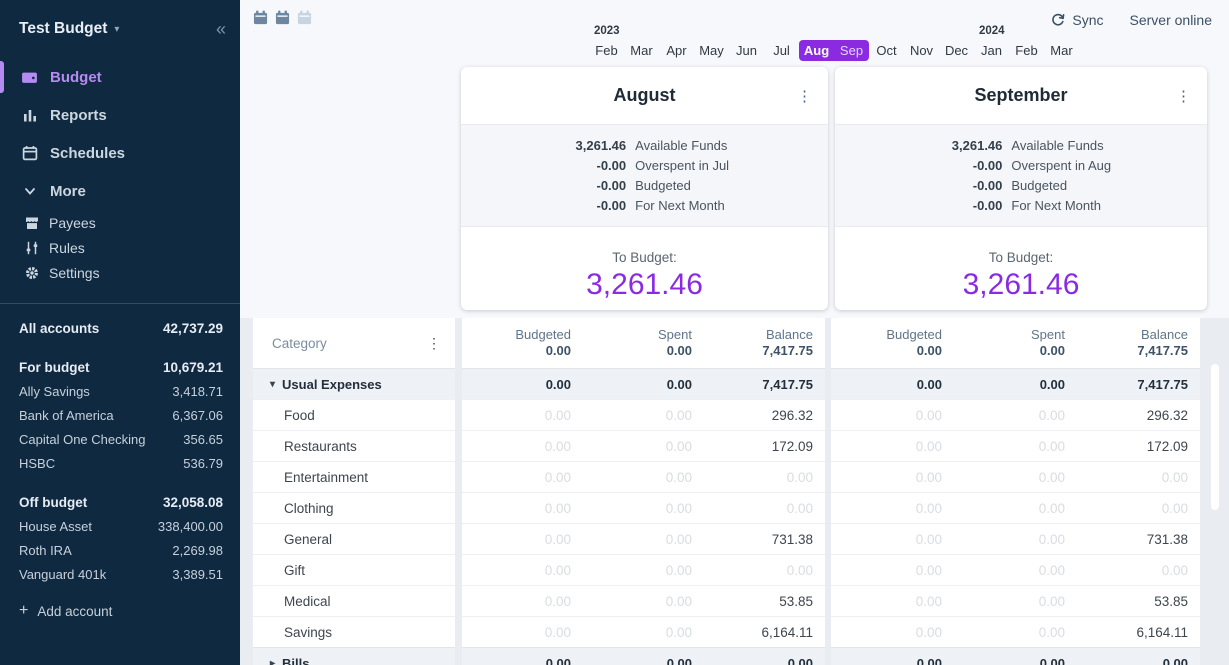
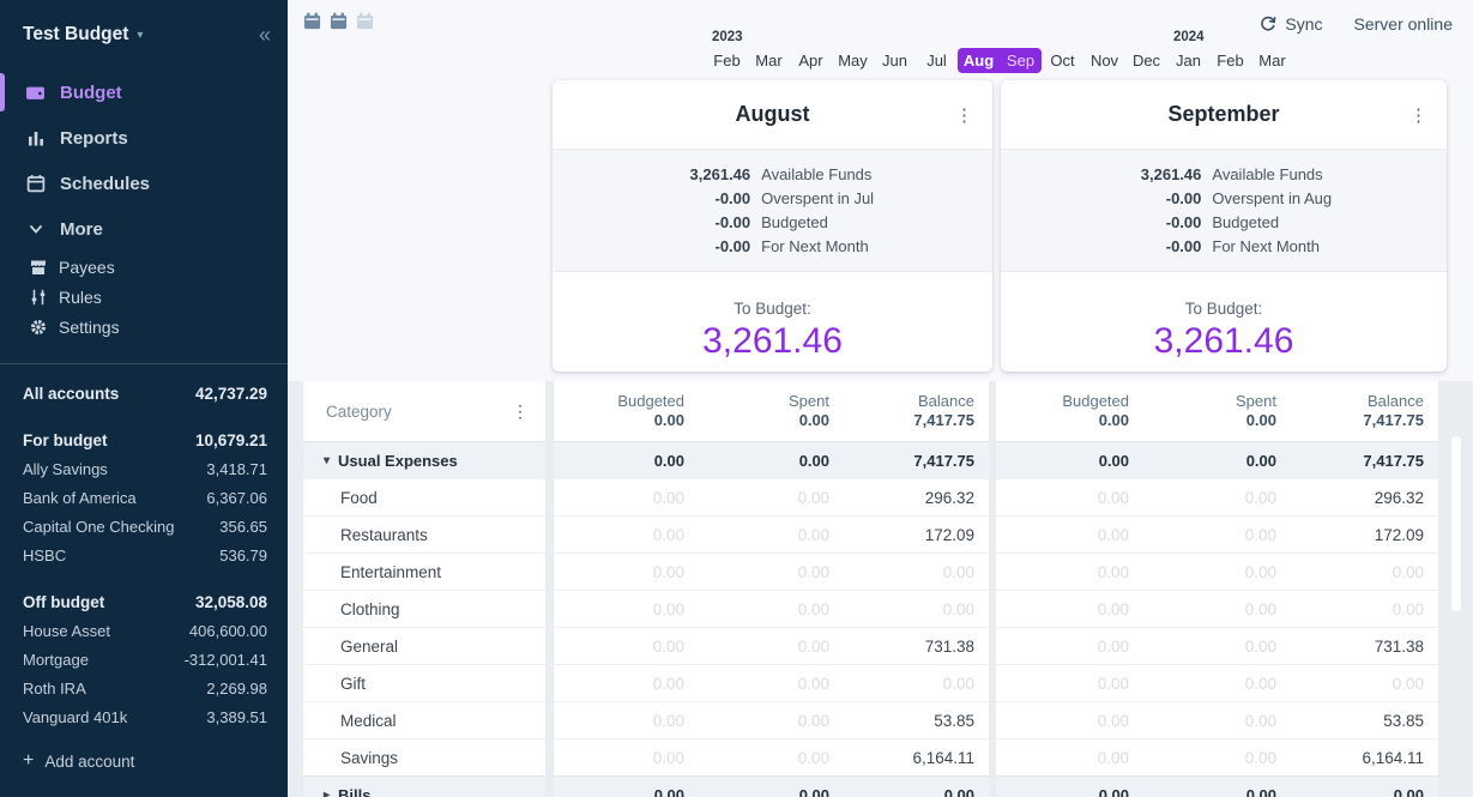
  Test Budget
  ▾
  «
  Budget
  Reports
  Schedules
  More
  Payees
  Rules
  Settings
  All accounts
  42,737.29
  For budget
  10,679.21
  Ally Savings
  3,418.71
  Bank of America
  6,367.06
  Capital One Checking
  356.65
  HSBC
  536.79
  Off budget
  32,058.08
  House Asset
- 338,400.00
+ 406,600.00
+ Mortgage
+ -312,001.41
  Roth IRA
  2,269.98
  Vanguard 401k
  3,389.51
  +
  Add account
  Sync
  Server online
  2023
  2024
  Feb
  Mar
  Apr
  May
  Jun
  Jul
  Aug
  Sep
  Oct
  Nov
  Dec
  Jan
  Feb
  Mar
  August
  ⋮
  3,261.46
  Available Funds
  -0.00
  Overspent in Jul
  -0.00
  Budgeted
  -0.00
  For Next Month
  To Budget:
  3,261.46
  September
  ⋮
  3,261.46
  Available Funds
  -0.00
  Overspent in Aug
  -0.00
  Budgeted
  -0.00
  For Next Month
  To Budget:
  3,261.46
  Category
  ⋮
  Budgeted
  0.00
  Spent
  0.00
  Balance
  7,417.75
  Budgeted
  0.00
  Spent
  0.00
  Balance
  7,417.75
  ▾
  Usual Expenses
  0.00
  0.00
  7,417.75
  0.00
  0.00
  7,417.75
  Food
  0.00
  0.00
  296.32
  0.00
  0.00
  296.32
  Restaurants
  0.00
  0.00
  172.09
  0.00
  0.00
  172.09
  Entertainment
  0.00
  0.00
  0.00
  0.00
  0.00
  0.00
  Clothing
  0.00
  0.00
  0.00
  0.00
  0.00
  0.00
  General
  0.00
  0.00
  731.38
  0.00
  0.00
  731.38
  Gift
  0.00
  0.00
  0.00
  0.00
  0.00
  0.00
  Medical
  0.00
  0.00
  53.85
  0.00
  0.00
  53.85
  Savings
  0.00
  0.00
  6,164.11
  0.00
  0.00
  6,164.11
  ▸
  Bills
  0.00
  0.00
  0.00
  0.00
  0.00
  0.00
